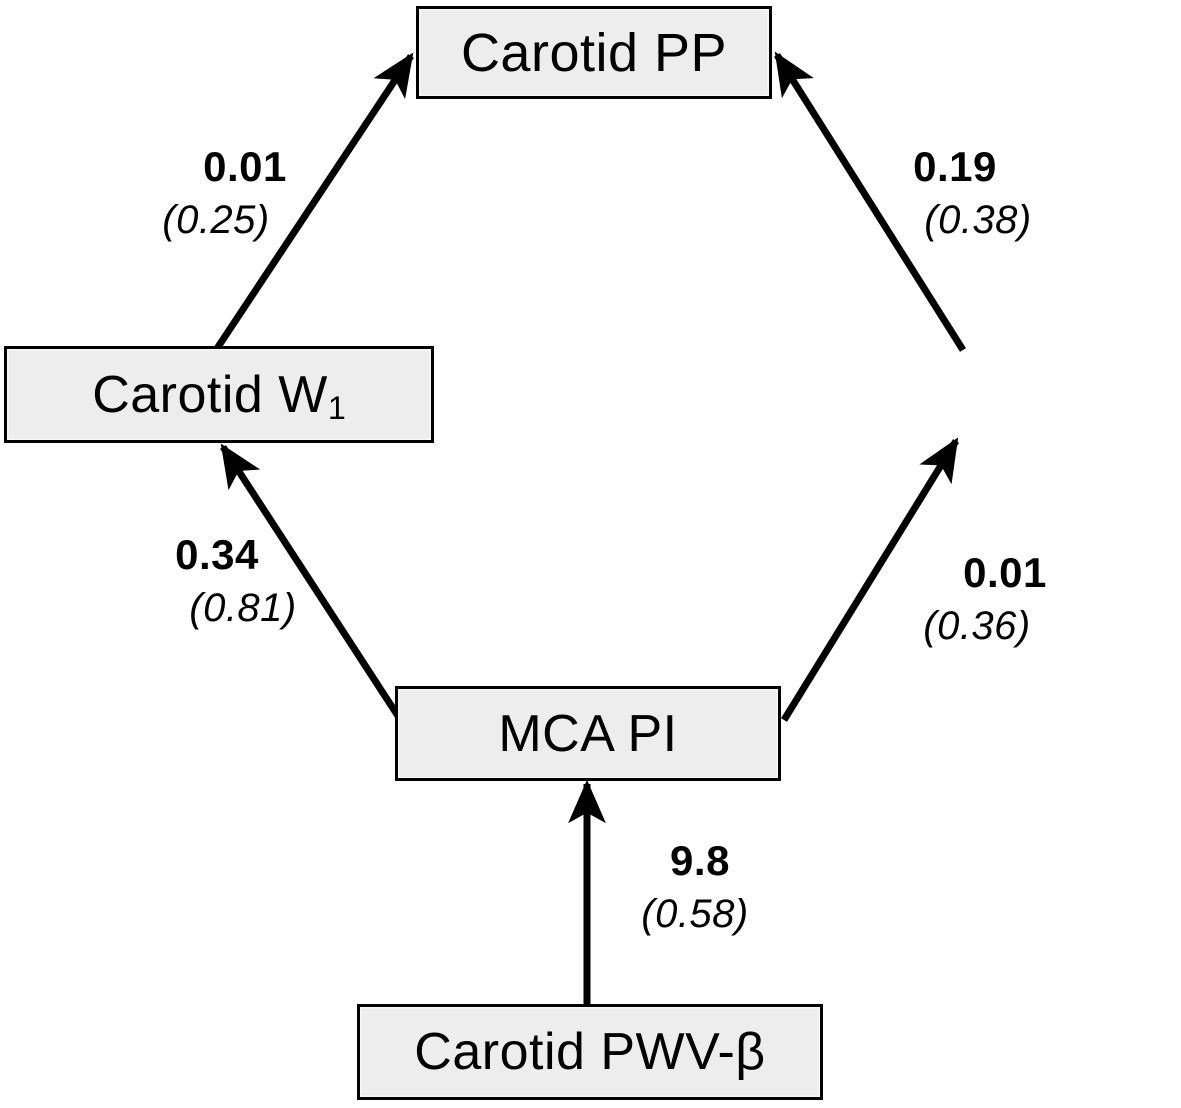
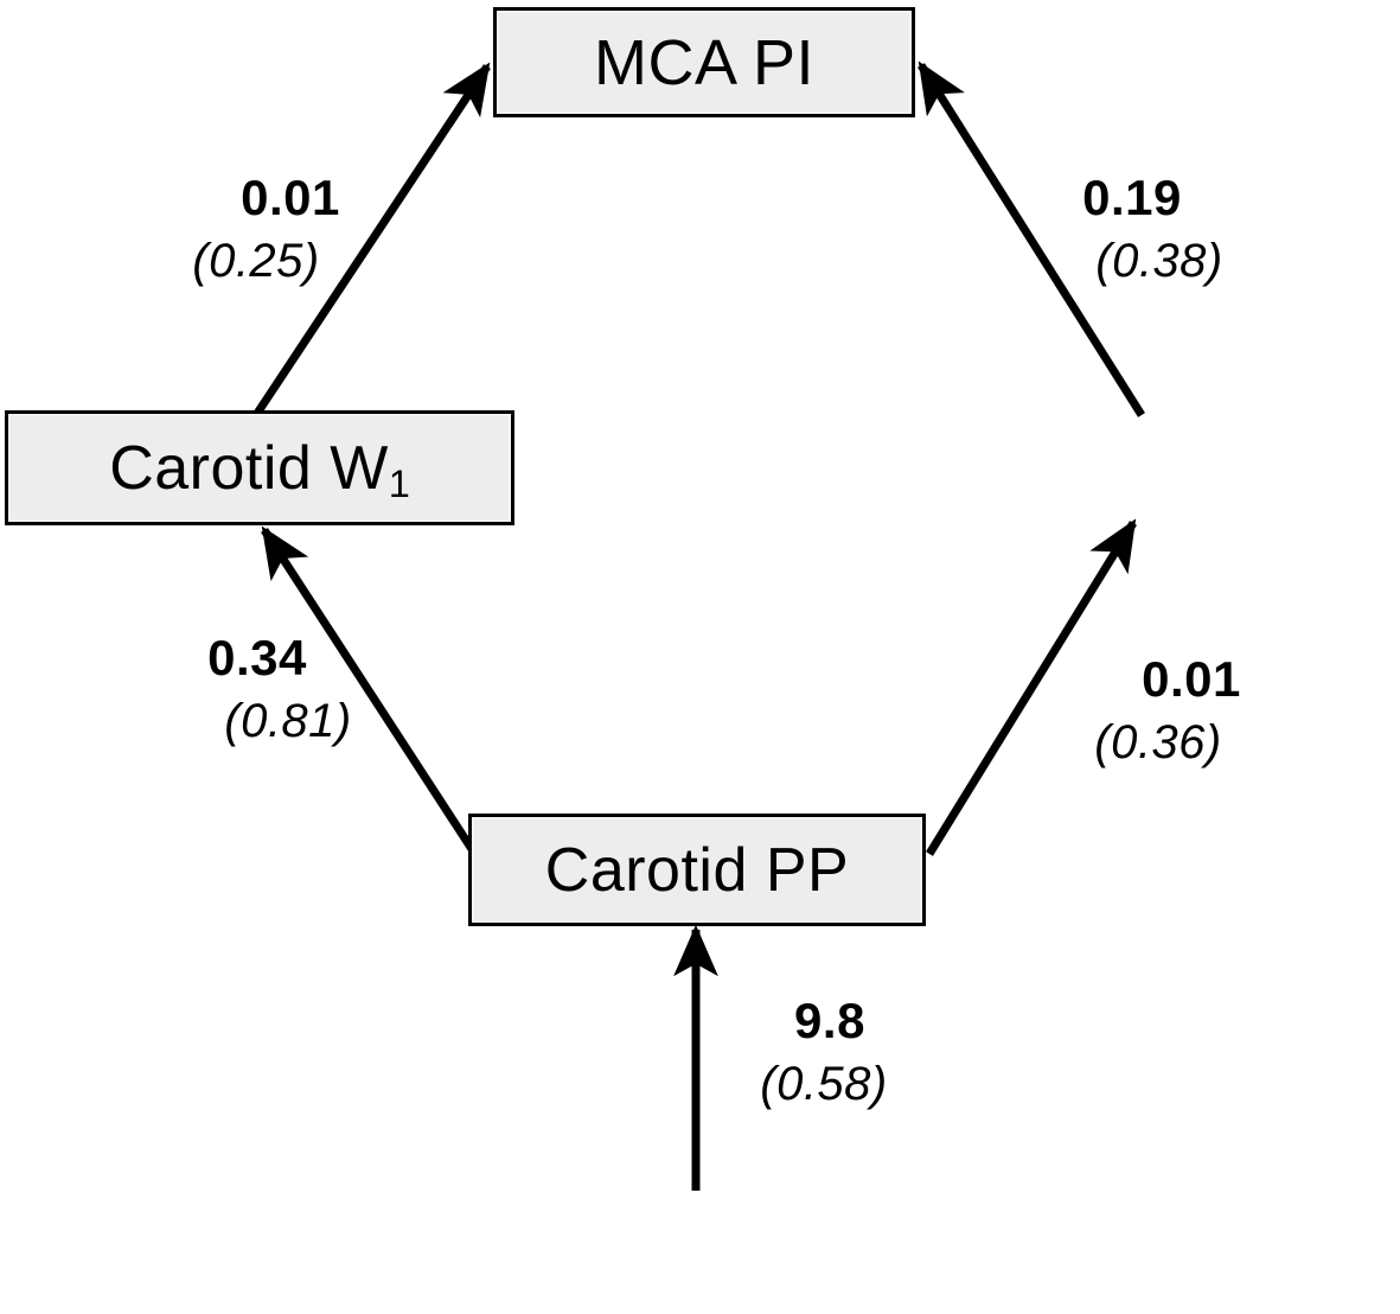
- Carotid PP
+ MCA PI
  Carotid W1
- MCA PI
+ Carotid PP
- Carotid PWV-β
  0.01
  (0.25)
  0.19
  (0.38)
  0.34
  (0.81)
  0.01
  (0.36)
  9.8
  (0.58)
